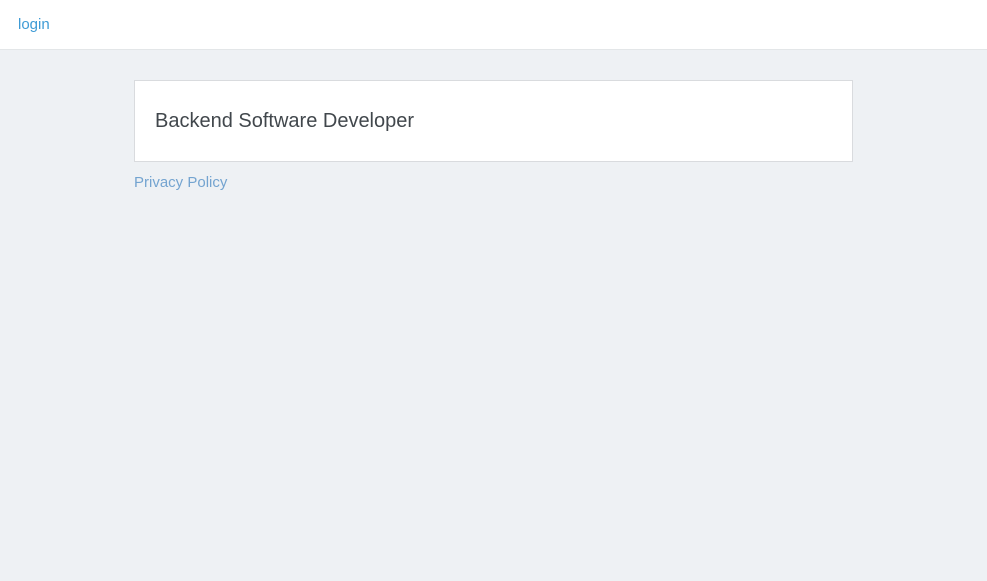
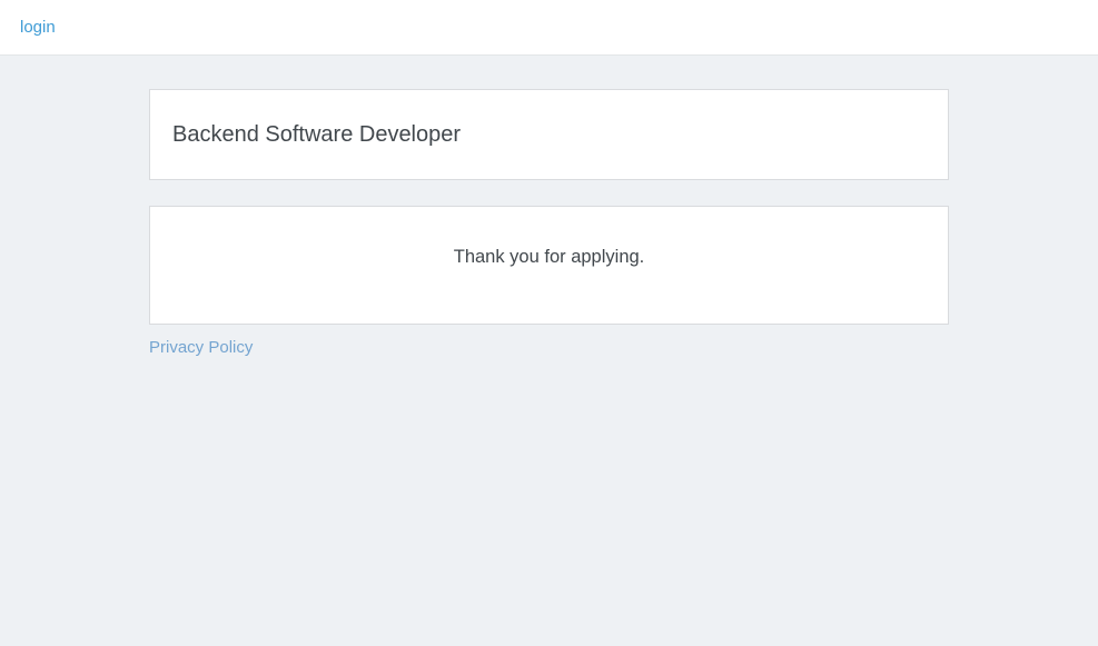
  login
  Backend Software Developer
+ Thank you for applying.
  Privacy Policy
